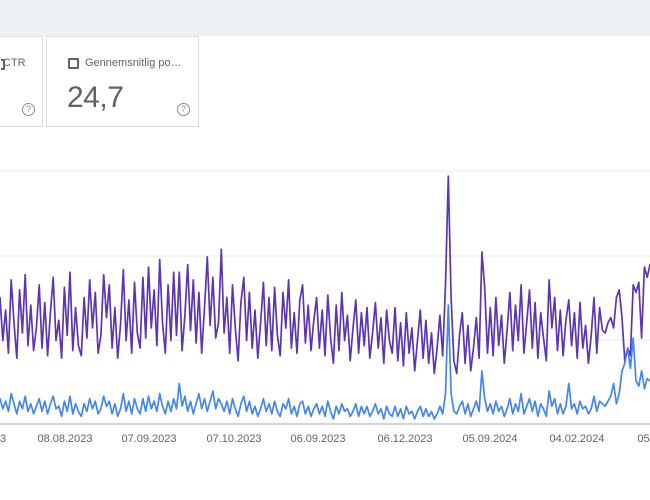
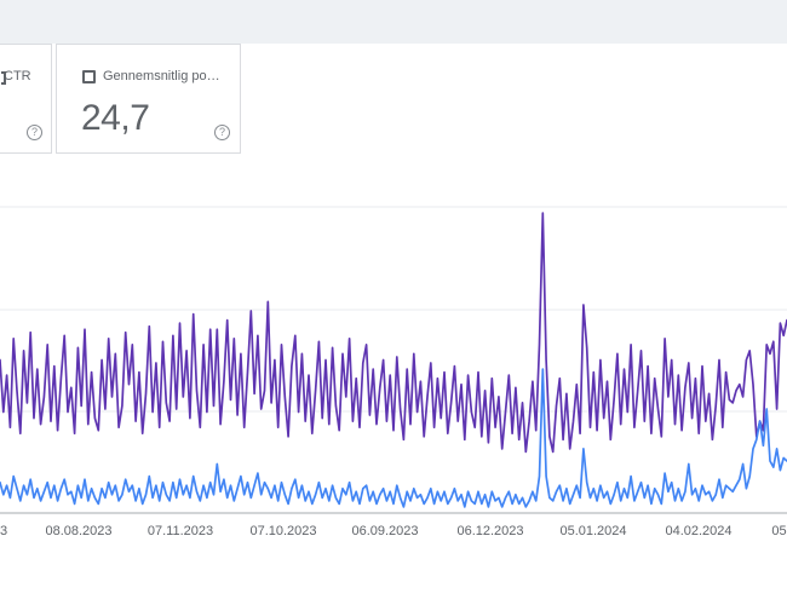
  3
  08.08.2023
- 07.09.2023
+ 07.11.2023
  07.10.2023
  06.09.2023
  06.12.2023
- 05.09.2024
+ 05.01.2024
  04.02.2024
  CTR
  ?
  Gennemsnitlig po…
  24,7
  ?
